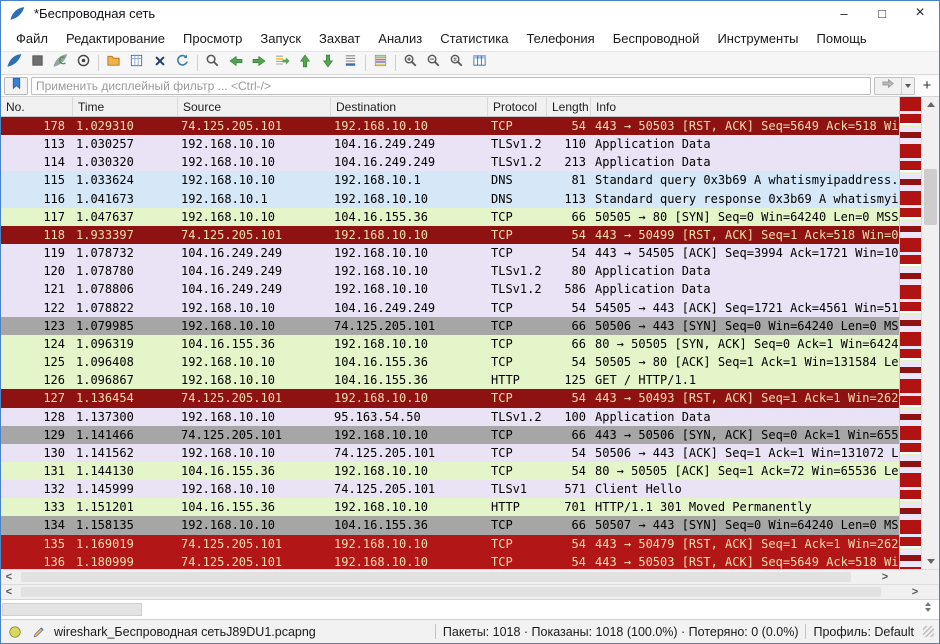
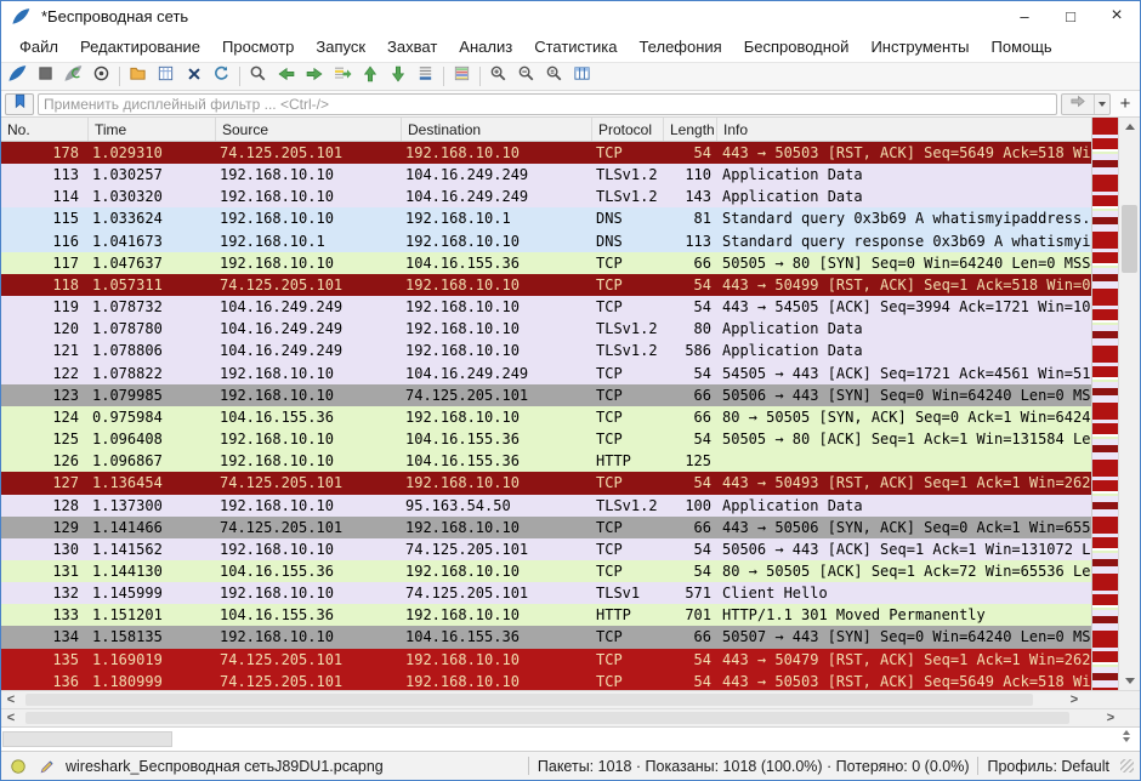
  *Беспроводная сеть
  –
  □
  ×
  Файл
  Редактирование
  Просмотр
  Запуск
  Захват
  Анализ
  Статистика
  Телефония
  Беспроводной
  Инструменты
  Помощь
  Применить дисплейный фильтр ... <Ctrl-/>
  +
  No.
  Time
  Source
  Destination
  Protocol
  Length
  Info
  178
  1.029310
  74.125.205.101
  192.168.10.10
  TCP
  54
  443 → 50503 [RST, ACK] Seq=5649 Ack=518 Wi
  113
  1.030257
  192.168.10.10
  104.16.249.249
  TLSv1.2
  110
  Application Data
  114
  1.030320
  192.168.10.10
  104.16.249.249
  TLSv1.2
- 213
+ 143
  Application Data
  115
  1.033624
  192.168.10.10
  192.168.10.1
  DNS
  81
  Standard query 0x3b69 A whatismyipaddress.
  116
  1.041673
  192.168.10.1
  192.168.10.10
  DNS
  113
  Standard query response 0x3b69 A whatismyi
  117
  1.047637
  192.168.10.10
  104.16.155.36
  TCP
  66
  50505 → 80 [SYN] Seq=0 Win=64240 Len=0 MSS
  118
- 1.933397
+ 1.057311
  74.125.205.101
  192.168.10.10
  TCP
  54
  443 → 50499 [RST, ACK] Seq=1 Ack=518 Win=0
  119
  1.078732
  104.16.249.249
  192.168.10.10
  TCP
  54
  443 → 54505 [ACK] Seq=3994 Ack=1721 Win=10
  120
  1.078780
  104.16.249.249
  192.168.10.10
  TLSv1.2
  80
  Application Data
  121
  1.078806
  104.16.249.249
  192.168.10.10
  TLSv1.2
  586
  Application Data
  122
  1.078822
  192.168.10.10
  104.16.249.249
  TCP
  54
  54505 → 443 [ACK] Seq=1721 Ack=4561 Win=51
  123
  1.079985
  192.168.10.10
  74.125.205.101
  TCP
  66
  50506 → 443 [SYN] Seq=0 Win=64240 Len=0 MS
  124
- 1.096319
+ 0.975984
  104.16.155.36
  192.168.10.10
  TCP
  66
  80 → 50505 [SYN, ACK] Seq=0 Ack=1 Win=6424
  125
  1.096408
  192.168.10.10
  104.16.155.36
  TCP
  54
  50505 → 80 [ACK] Seq=1 Ack=1 Win=131584 Le
  126
  1.096867
  192.168.10.10
  104.16.155.36
  HTTP
  125
- GET / HTTP/1.1
  127
  1.136454
  74.125.205.101
  192.168.10.10
  TCP
  54
  443 → 50493 [RST, ACK] Seq=1 Ack=1 Win=262
  128
  1.137300
  192.168.10.10
  95.163.54.50
  TLSv1.2
  100
  Application Data
  129
  1.141466
  74.125.205.101
  192.168.10.10
  TCP
  66
  443 → 50506 [SYN, ACK] Seq=0 Ack=1 Win=655
  130
  1.141562
  192.168.10.10
  74.125.205.101
  TCP
  54
  50506 → 443 [ACK] Seq=1 Ack=1 Win=131072 L
  131
  1.144130
  104.16.155.36
  192.168.10.10
  TCP
  54
  80 → 50505 [ACK] Seq=1 Ack=72 Win=65536 Le
  132
  1.145999
  192.168.10.10
  74.125.205.101
  TLSv1
  571
  Client Hello
  133
  1.151201
  104.16.155.36
  192.168.10.10
  HTTP
  701
  HTTP/1.1 301 Moved Permanently
  134
  1.158135
  192.168.10.10
  104.16.155.36
  TCP
  66
  50507 → 443 [SYN] Seq=0 Win=64240 Len=0 MS
  135
  1.169019
  74.125.205.101
  192.168.10.10
  TCP
  54
  443 → 50479 [RST, ACK] Seq=1 Ack=1 Win=262
  136
  1.180999
  74.125.205.101
  192.168.10.10
  TCP
  54
  443 → 50503 [RST, ACK] Seq=5649 Ack=518 Wi
  <
  >
  <
  >
  wireshark_Беспроводная сетьJ89DU1.pcapng
  Пакеты: 1018 · Показаны: 1018 (100.0%) · Потеряно: 0 (0.0%)
  Профиль: Default
